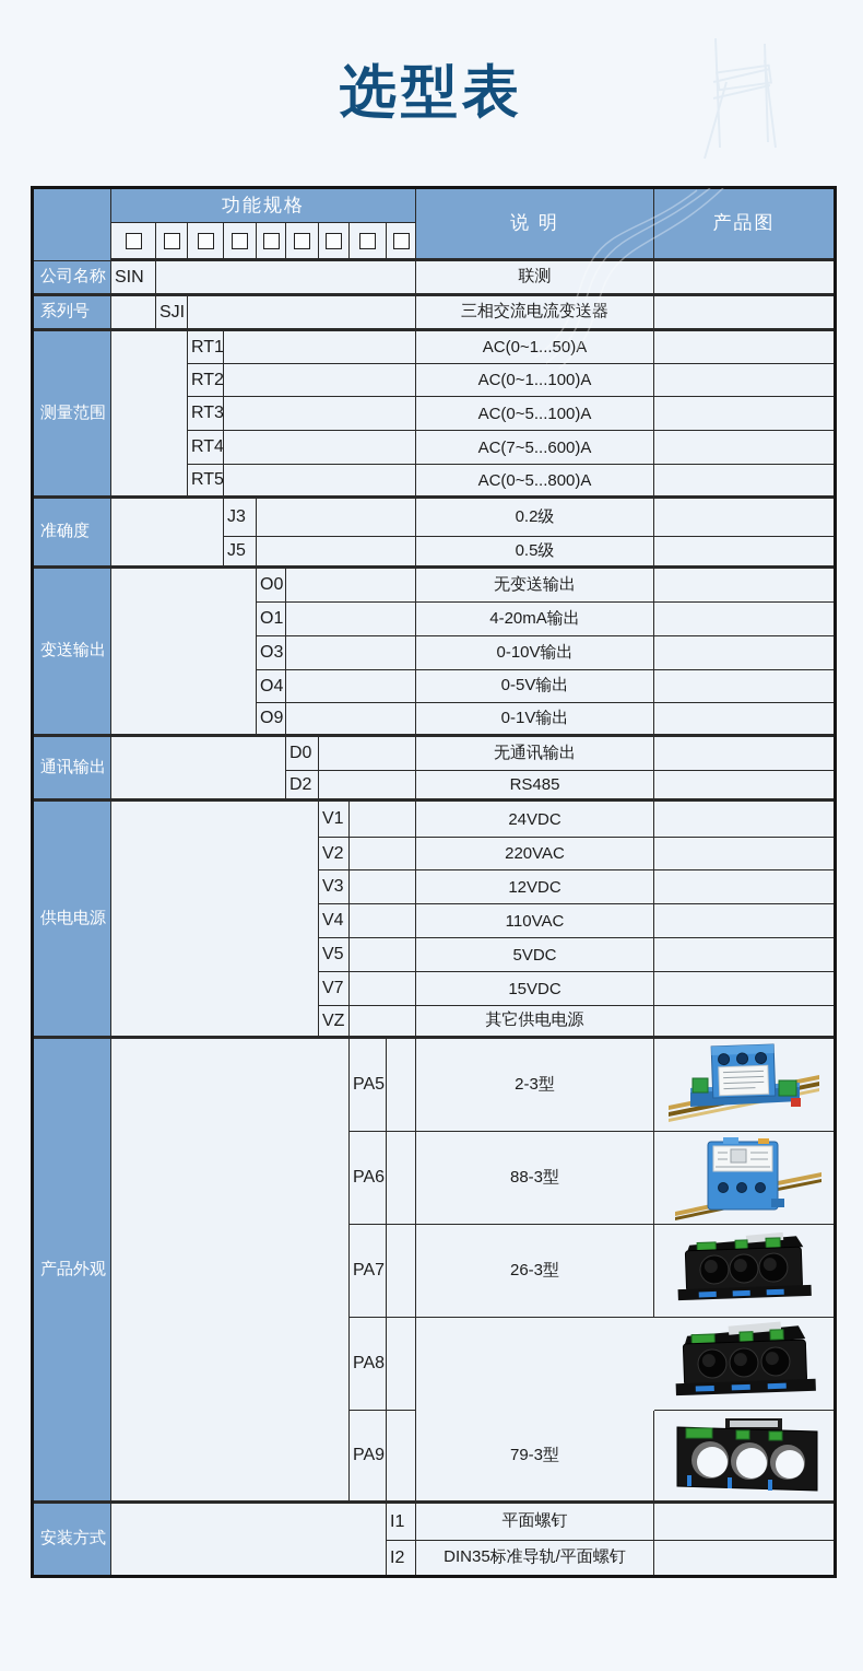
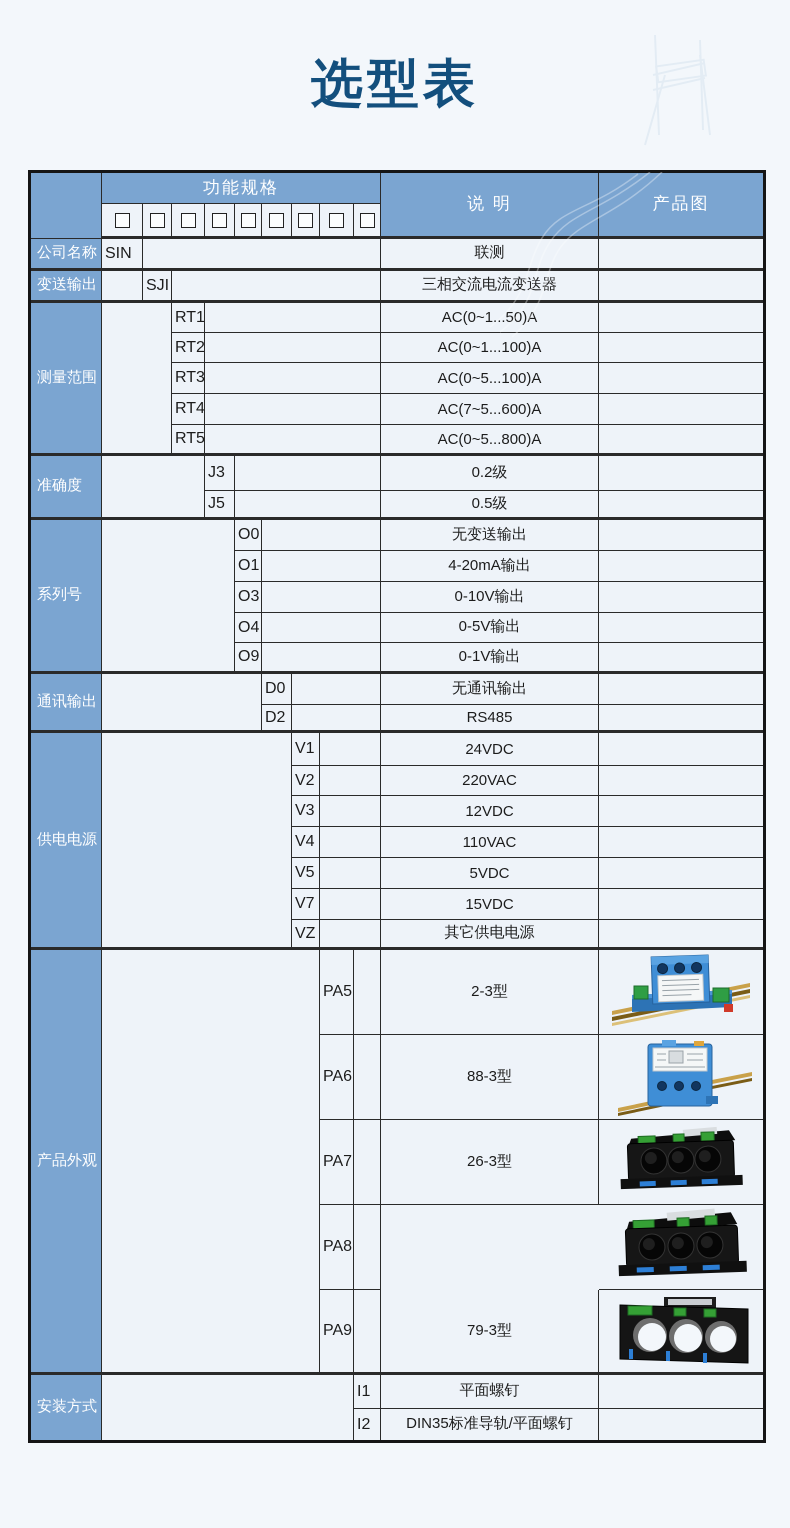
  选型表
  功能规格
  说 明
  产品图
  公司名称
  SIN
  联测
- 系列号
+ 变送输出
  SJI
  三相交流电流变送器
  测量范围
  RT1
  AC(0~1...50)A
  RT2
  AC(0~1...100)A
  RT3
  AC(0~5...100)A
  RT4
  AC(7~5...600)A
  RT5
  AC(0~5...800)A
  准确度
  J3
  0.2级
  J5
  0.5级
- 变送输出
+ 系列号
  O0
  无变送输出
  O1
  4-20mA输出
  O3
  0-10V输出
  O4
  0-5V输出
  O9
  0-1V输出
  通讯输出
  D0
  无通讯输出
  D2
  RS485
  供电电源
  V1
  24VDC
  V2
  220VAC
  V3
  12VDC
  V4
  110VAC
  V5
  5VDC
  V7
  15VDC
  VZ
  其它供电电源
  产品外观
  PA5
  2-3型
  PA6
  88-3型
  PA7
  26-3型
  PA8
  PA9
  79-3型
  安装方式
  I1
  平面螺钉
  I2
  DIN35标准导轨/平面螺钉
